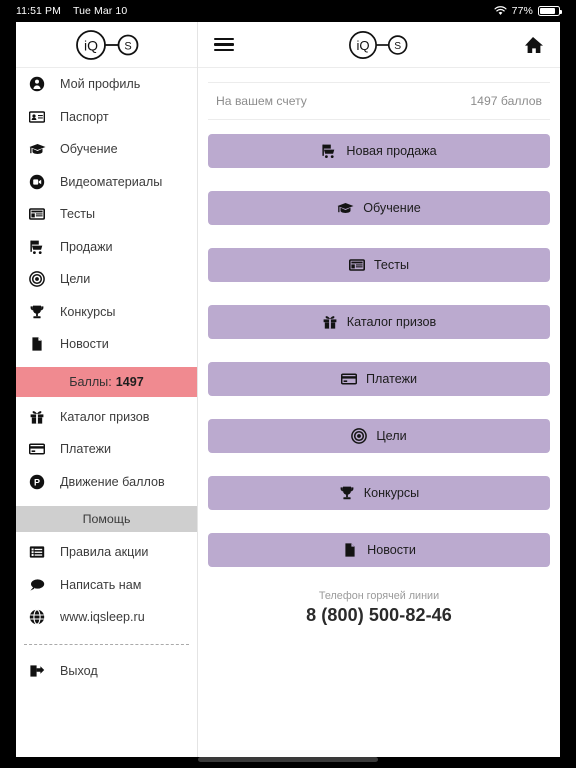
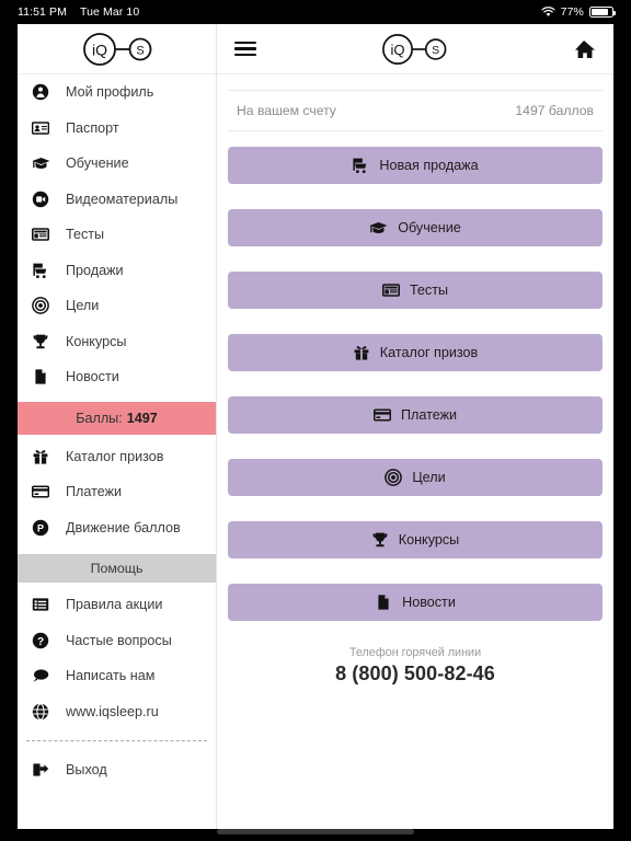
  11:51 PM
  Tue Mar 10
  77%
  iQ
  S
  Мой профиль
  Паспорт
  Обучение
  Видеоматериалы
  Тесты
  Продажи
  Цели
  Конкурсы
  Новости
  Баллы:
  1497
  Каталог призов
  Платежи
  P
  Движение баллов
  Помощь
  Правила акции
+ ?
+ Частые вопросы
  Написать нам
  www.iqsleep.ru
  Выход
  iQ
  S
  На вашем счету
  1497 баллов
  Новая продажа
  Обучение
  Тесты
  Каталог призов
  Платежи
  Цели
  Конкурсы
  Новости
  Телефон горячей линии
  8 (800) 500-82-46
